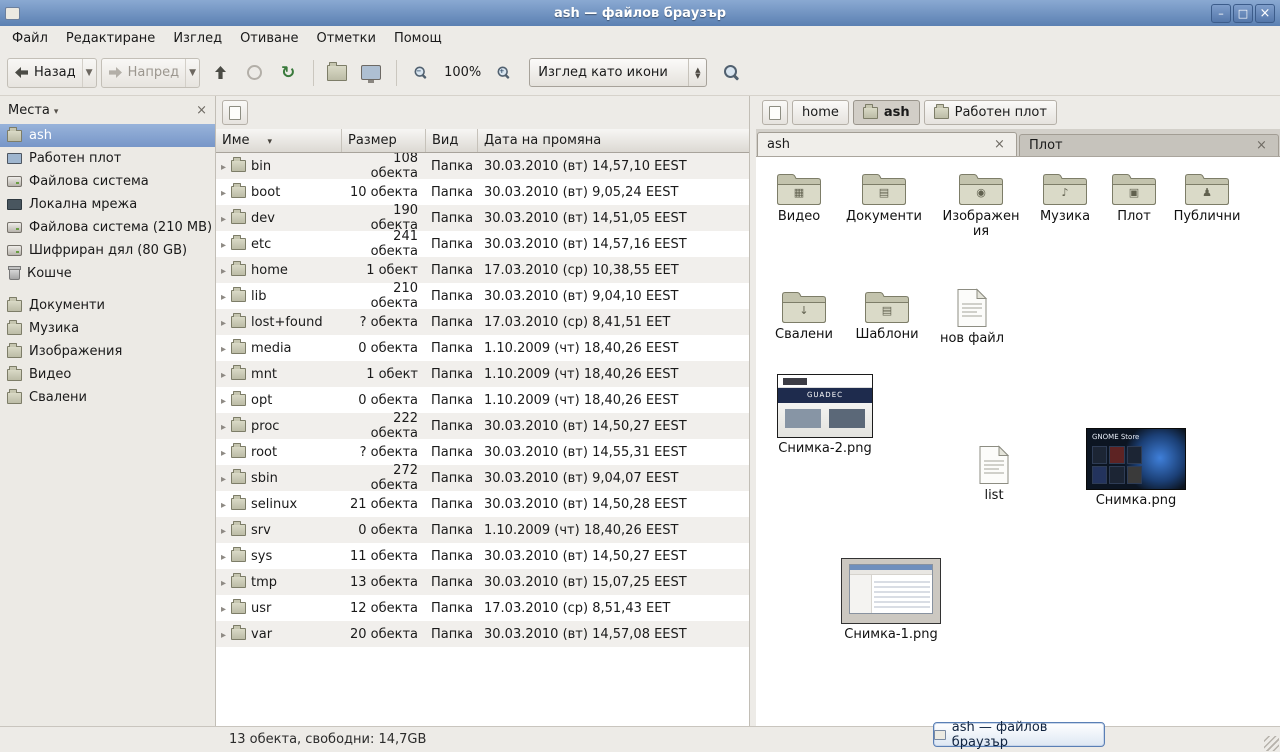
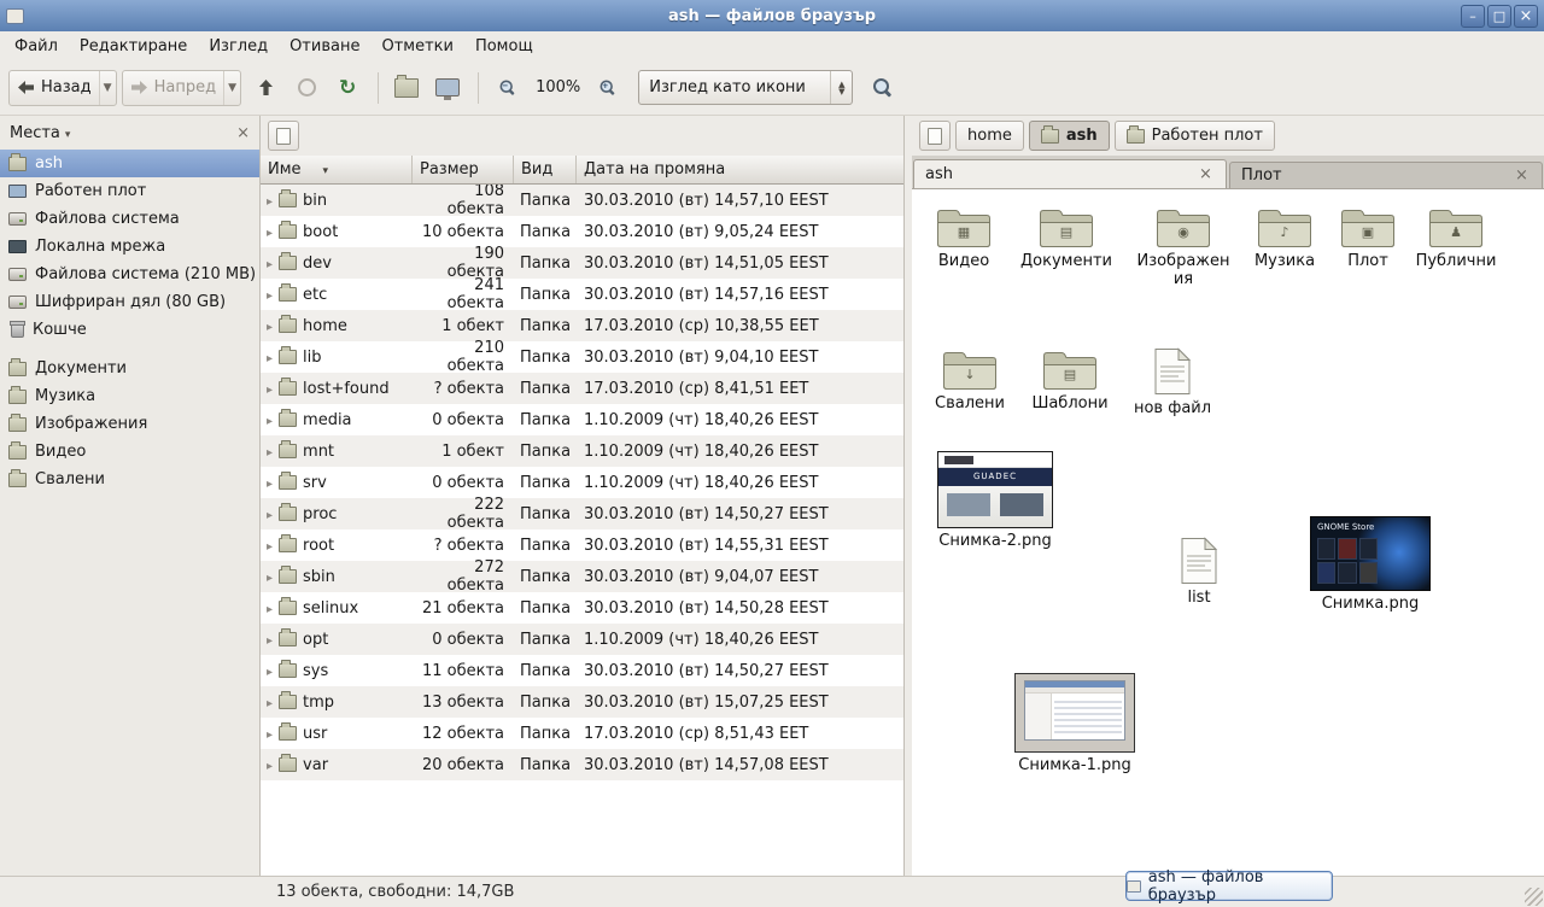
  ash — файлов браузър
  Файл
  Редактиране
  Изглед
  Отиване
  Отметки
  Помощ
  Назад
  ▼
  Напред
  ▼
  100%
  Изглед като икони
  Места
  ash
  Работен плот
  Файлова система
  Локална мрежа
  Файлова система (210 MB)
  Шифриран дял (80 GB)
  Кошче
  Документи
  Музика
  Изображения
  Видео
  Свалени
  Име
  Размер
  Вид
  Дата на промяна
  bin
  108 обекта
  Папка
  30.03.2010 (вт) 14,57,10 EEST
  boot
  10 обекта
  Папка
  30.03.2010 (вт) 9,05,24 EEST
  dev
  190 обекта
  Папка
  30.03.2010 (вт) 14,51,05 EEST
  etc
  241 обекта
  Папка
  30.03.2010 (вт) 14,57,16 EEST
  home
  1 обект
  Папка
  17.03.2010 (ср) 10,38,55 EET
  lib
  210 обекта
  Папка
  30.03.2010 (вт) 9,04,10 EEST
  lost+found
  ? обекта
  Папка
  17.03.2010 (ср) 8,41,51 EET
  media
  0 обекта
  Папка
  1.10.2009 (чт) 18,40,26 EEST
  mnt
  1 обект
  Папка
  1.10.2009 (чт) 18,40,26 EEST
- opt
+ srv
  0 обекта
  Папка
  1.10.2009 (чт) 18,40,26 EEST
  proc
  222 обекта
  Папка
  30.03.2010 (вт) 14,50,27 EEST
  root
  ? обекта
  Папка
  30.03.2010 (вт) 14,55,31 EEST
  sbin
  272 обекта
  Папка
  30.03.2010 (вт) 9,04,07 EEST
  selinux
  21 обекта
  Папка
  30.03.2010 (вт) 14,50,28 EEST
- srv
+ opt
  0 обекта
  Папка
  1.10.2009 (чт) 18,40,26 EEST
  sys
  11 обекта
  Папка
  30.03.2010 (вт) 14,50,27 EEST
  tmp
  13 обекта
  Папка
  30.03.2010 (вт) 15,07,25 EEST
  usr
  12 обекта
  Папка
  17.03.2010 (ср) 8,51,43 EET
  var
  20 обекта
  Папка
  30.03.2010 (вт) 14,57,08 EEST
  home
  ash
  Работен плот
  ash
  Плот
  ▦
  Видео
  ▤
  Документи
  ◉
  Изображения
  ♪
  Музика
  ▣
  Плот
  ♟
  Публични
  ↓
  Свалени
  ▤
  Шаблони
  нов файл
  GUADEC
  Снимка-2.png
  list
  GNOME Store
  Снимка.png
  Снимка-1.png
  13 обекта, свободни: 14,7GB
  ash — файлов браузър
